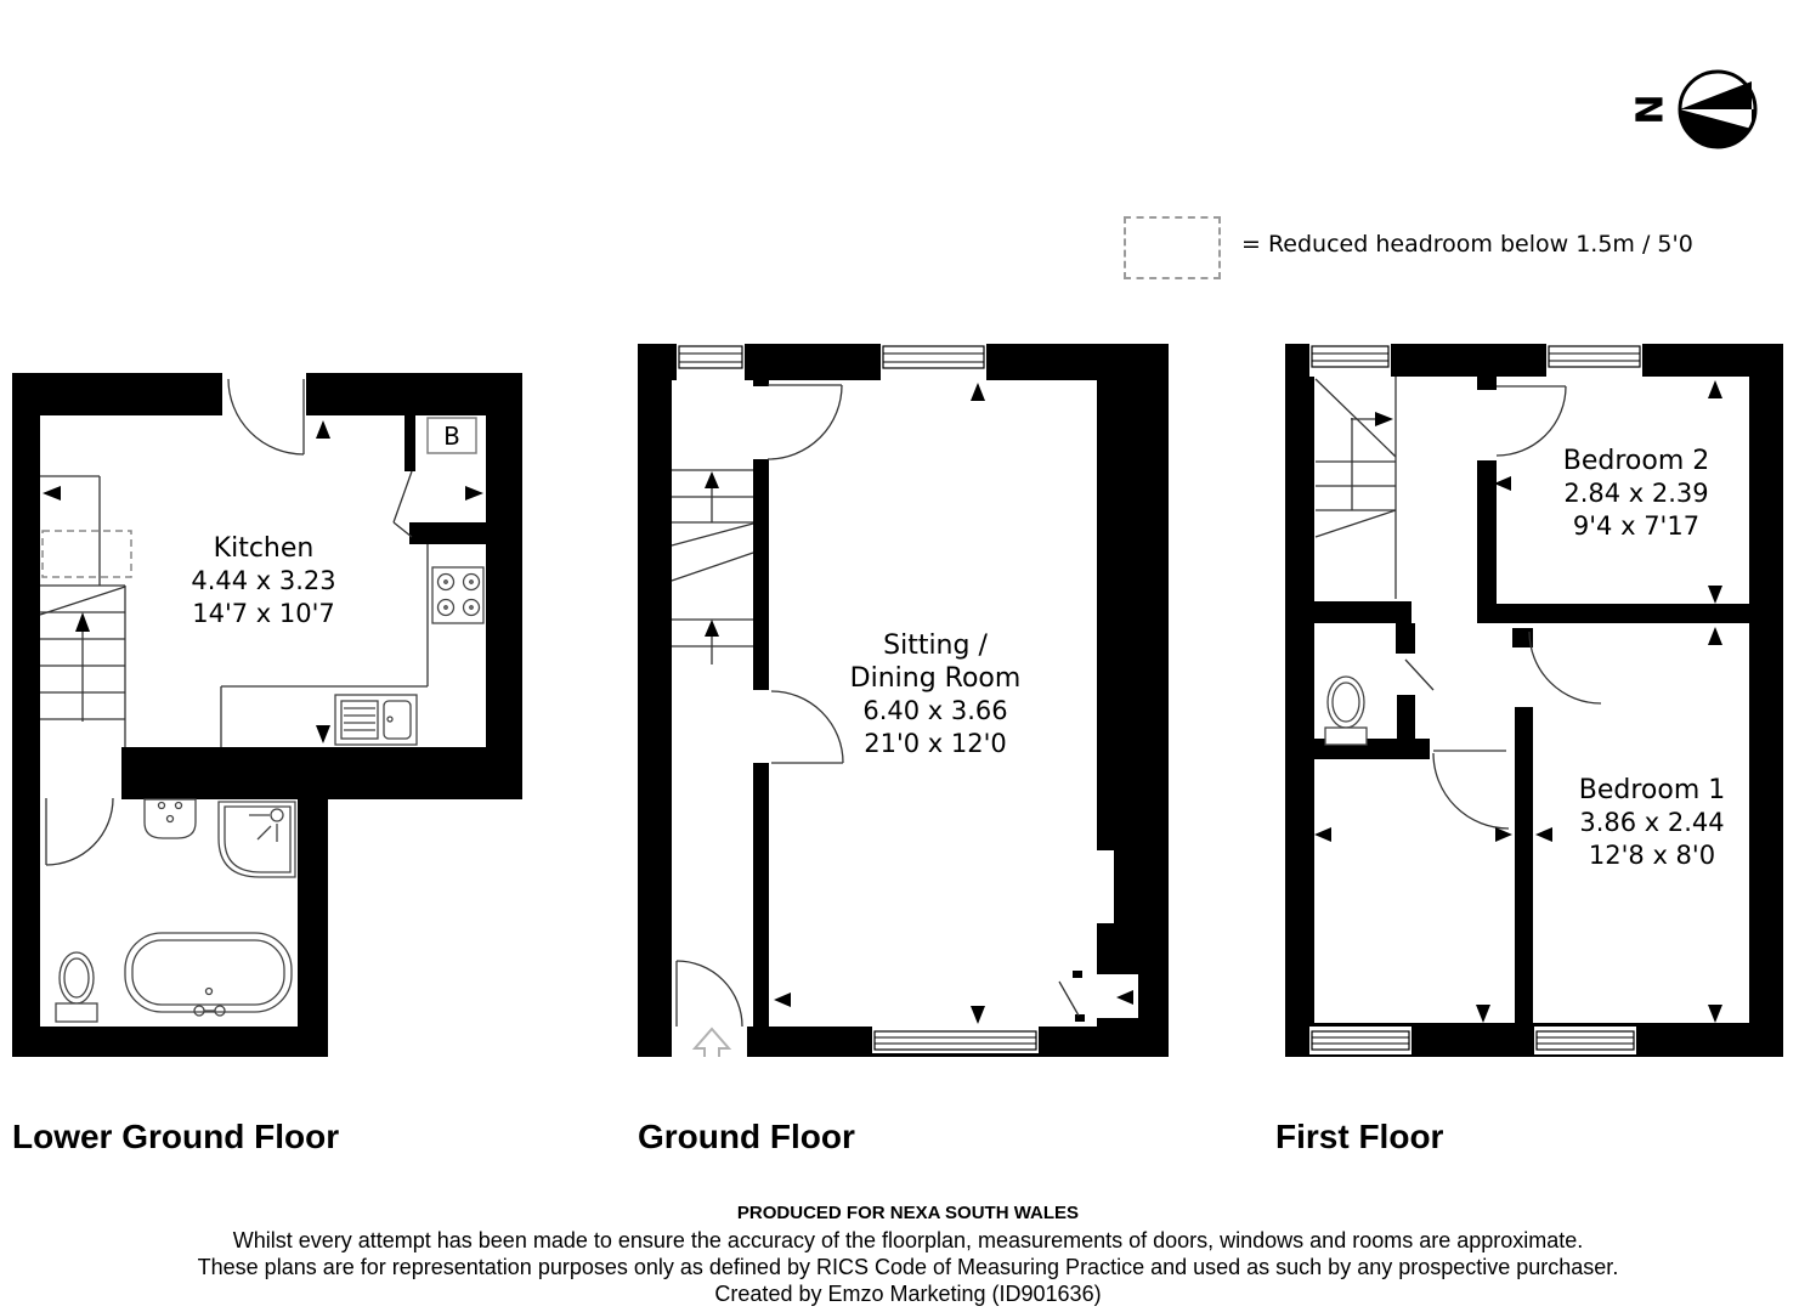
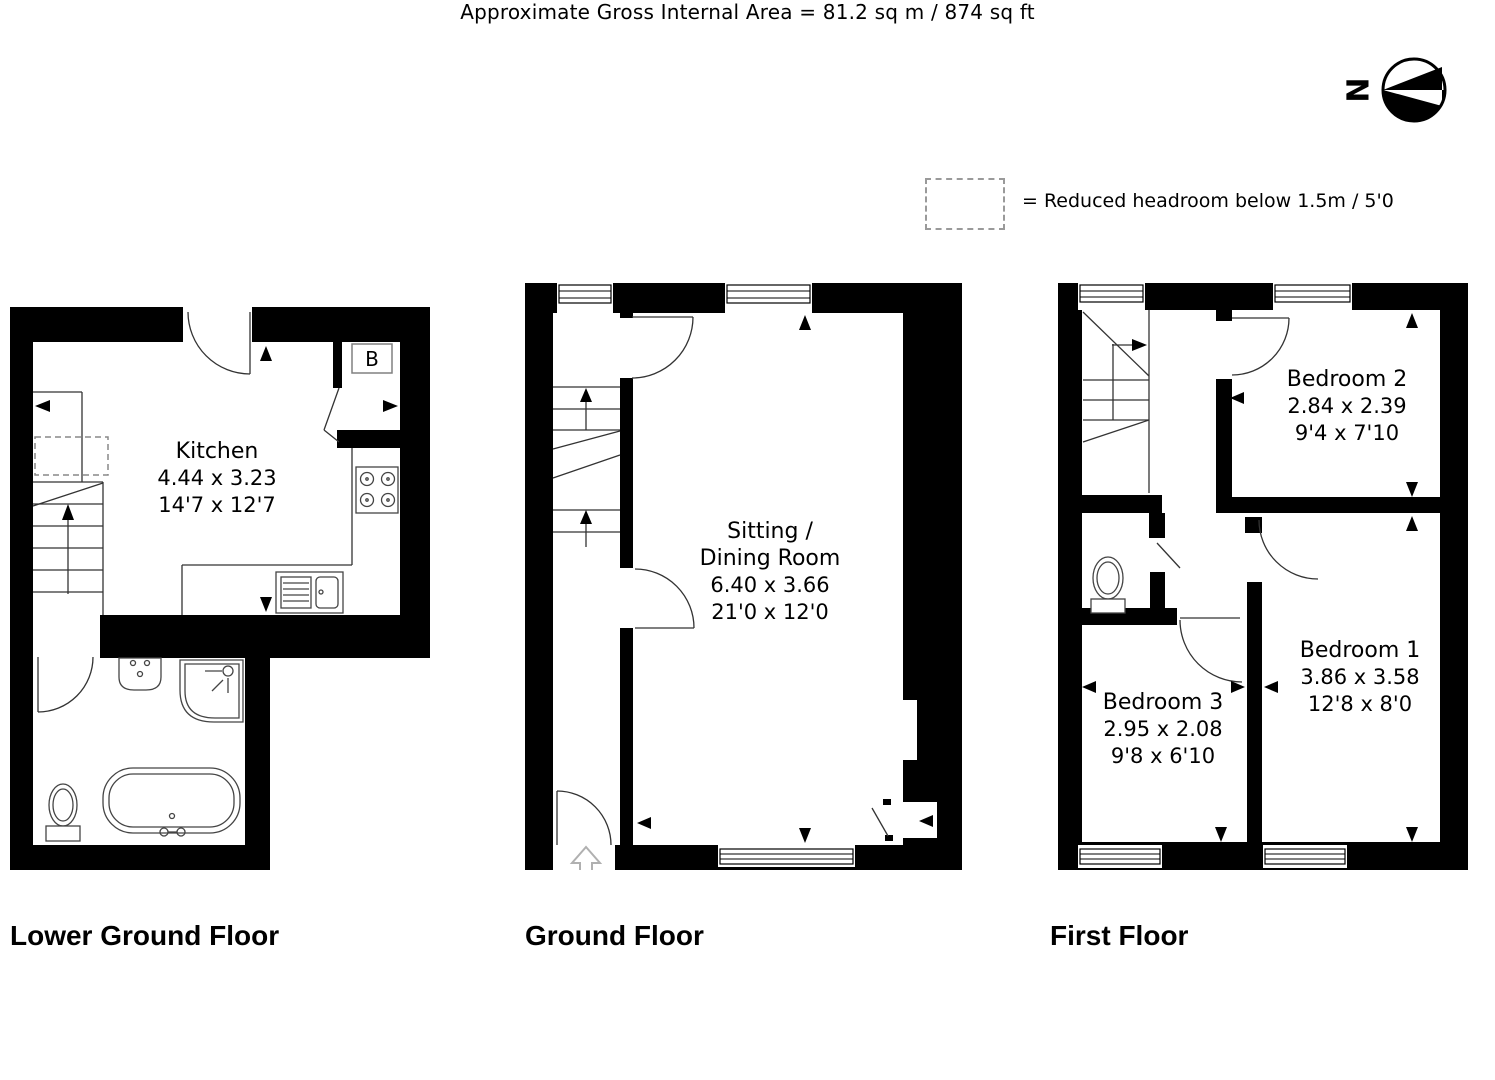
+ Approximate Gross Internal Area = 81.2 sq m / 874 sq ft
  = Reduced headroom below 1.5m / 5'0
  B
  Kitchen
  4.44 x 3.23
- 14'7 x 10'7
+ 14'7 x 12'7
  Sitting /
  Dining Room
  6.40 x 3.66
  21'0 x 12'0
  Bedroom 2
  2.84 x 2.39
- 9'4 x 7'17
+ 9'4 x 7'10
  Bedroom 1
- 3.86 x 2.44
+ 3.86 x 3.58
  12'8 x 8'0
+ Bedroom 3
+ 2.95 x 2.08
+ 9'8 x 6'10
  Lower Ground Floor
  Ground Floor
  First Floor
- PRODUCED FOR NEXA SOUTH WALES
- Whilst every attempt has been made to ensure the accuracy of the floorplan, measurements of doors, windows and rooms are approximate.
- These plans are for representation purposes only as defined by RICS Code of Measuring Practice and used as such by any prospective purchaser.
- Created by Emzo Marketing (ID901636)
